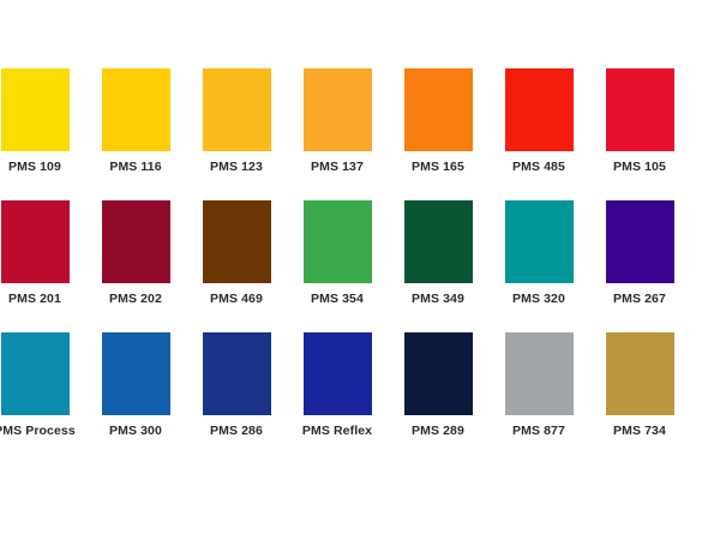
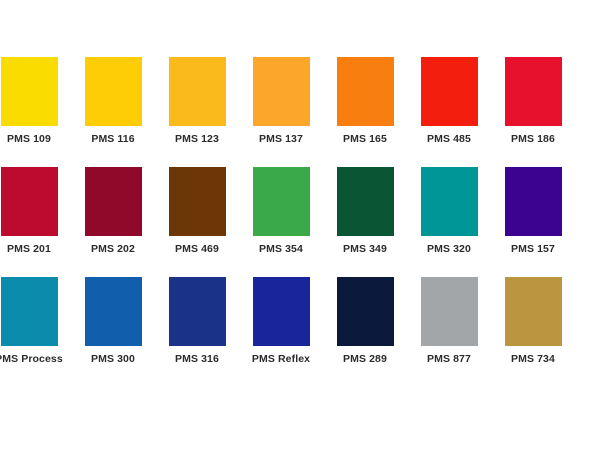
  PMS 109
  PMS 116
  PMS 123
  PMS 137
  PMS 165
  PMS 485
- PMS 105
+ PMS 186
  PMS 201
  PMS 202
  PMS 469
  PMS 354
  PMS 349
  PMS 320
- PMS 267
+ PMS 157
  MS Process
  PMS 300
- PMS 286
+ PMS 316
  PMS Reflex
  PMS 289
  PMS 877
  PMS 734
